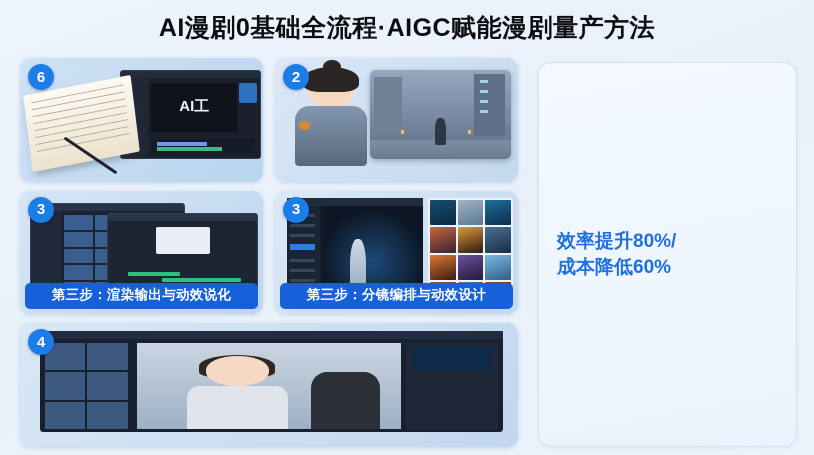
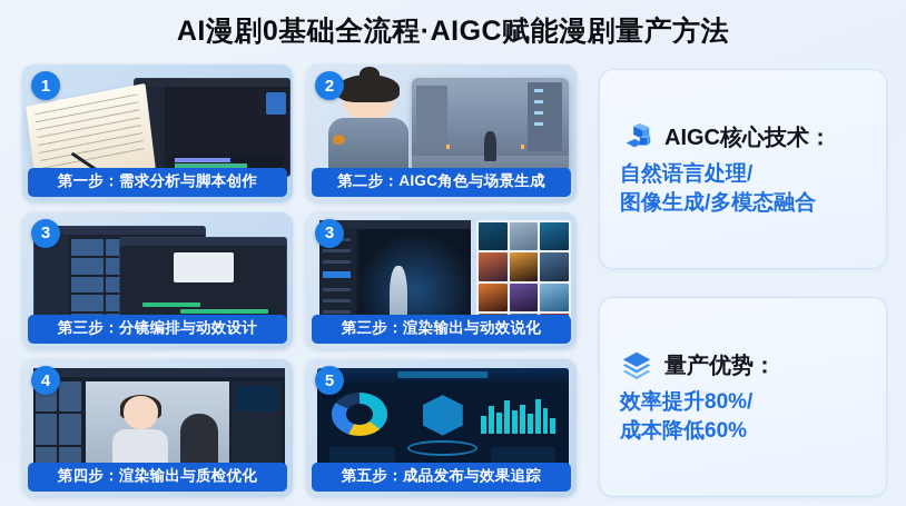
  AI漫剧0基础全流程·AIGC赋能漫剧量产方法
- AI工
- 6
+ 1
+ 第一步：需求分析与脚本创作
  2
+ 第二步：AIGC角色与场景生成
  3
- 第三步：渲染输出与动效说化
+ 第三步：分镜编排与动效设计
  3
- 第三步：分镜编排与动效设计
+ 第三步：渲染输出与动效说化
  4
+ 第四步：渲染输出与质检优化
+ 5
+ 第五步：成品发布与效果追踪
+ AIGC核心技术：
+ 自然语言处理/
+ 图像生成/多模态融合
+ 量产优势：
  效率提升80%/
  成本降低60%
